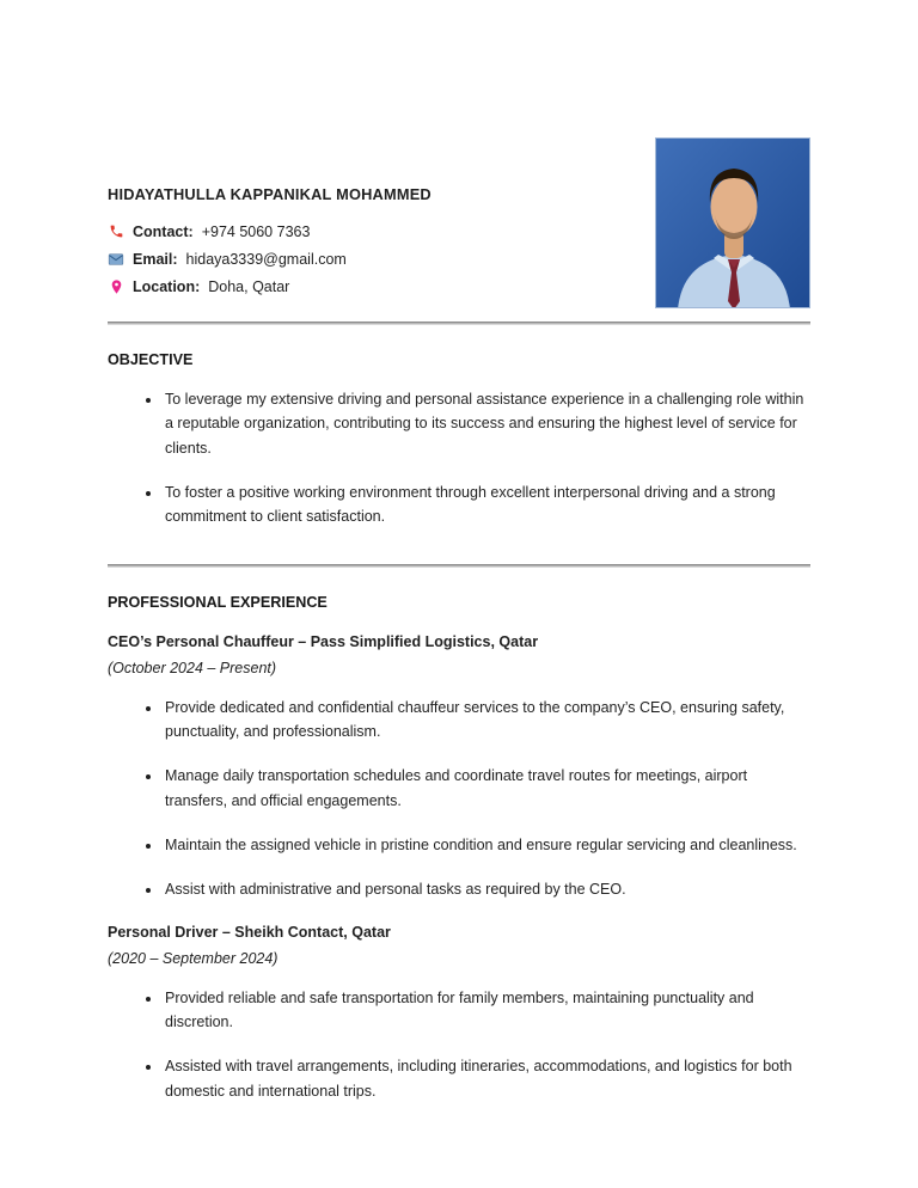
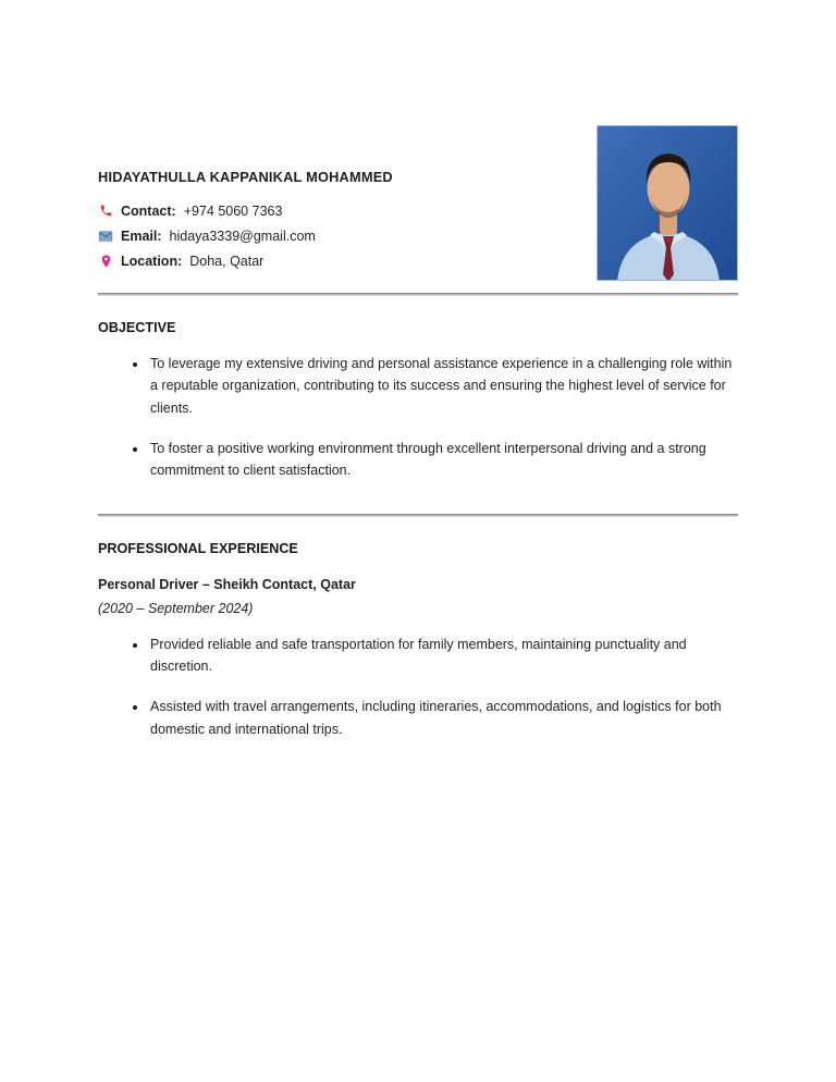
  HIDAYATHULLA KAPPANIKAL MOHAMMED
  Contact:
  +974 5060 7363
  Email:
  hidaya3339@gmail.com
  Location:
  Doha, Qatar
  OBJECTIVE
  To leverage my extensive driving and personal assistance experience in a challenging role within a reputable organization, contributing to its success and ensuring the highest level of service for clients.
  To foster a positive working environment through excellent interpersonal driving and a strong commitment to client satisfaction.
  PROFESSIONAL EXPERIENCE
- CEO’s Personal Chauffeur – Pass Simplified Logistics, Qatar
- (October 2024 – Present)
- Provide dedicated and confidential chauffeur services to the company’s CEO, ensuring safety, punctuality, and professionalism.
- Manage daily transportation schedules and coordinate travel routes for meetings, airport transfers, and official engagements.
- Maintain the assigned vehicle in pristine condition and ensure regular servicing and cleanliness.
- Assist with administrative and personal tasks as required by the CEO.
  Personal Driver – Sheikh Contact, Qatar
  (2020 – September 2024)
  Provided reliable and safe transportation for family members, maintaining punctuality and discretion.
  Assisted with travel arrangements, including itineraries, accommodations, and logistics for both domestic and international trips.
